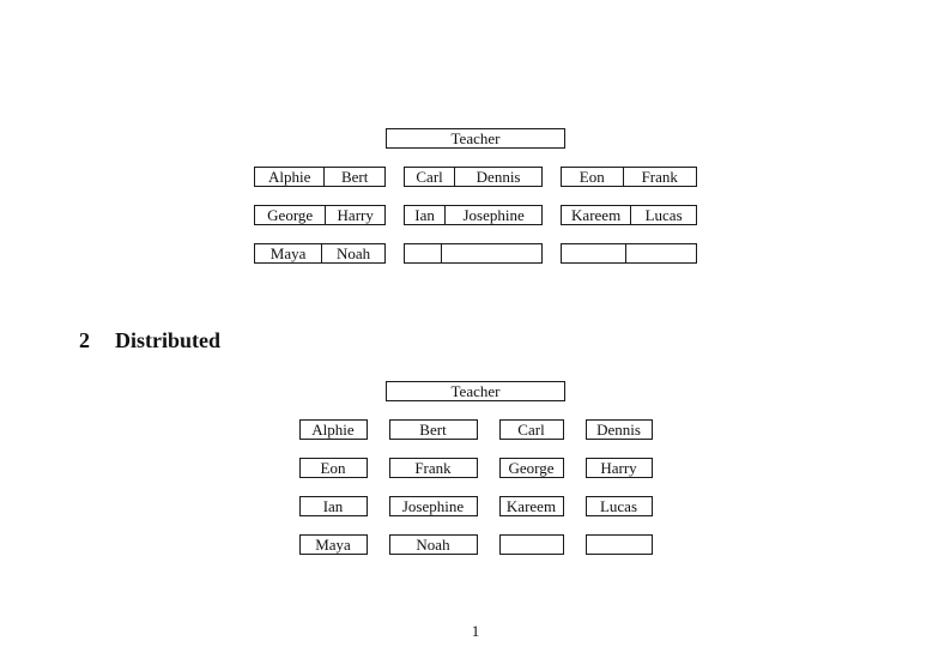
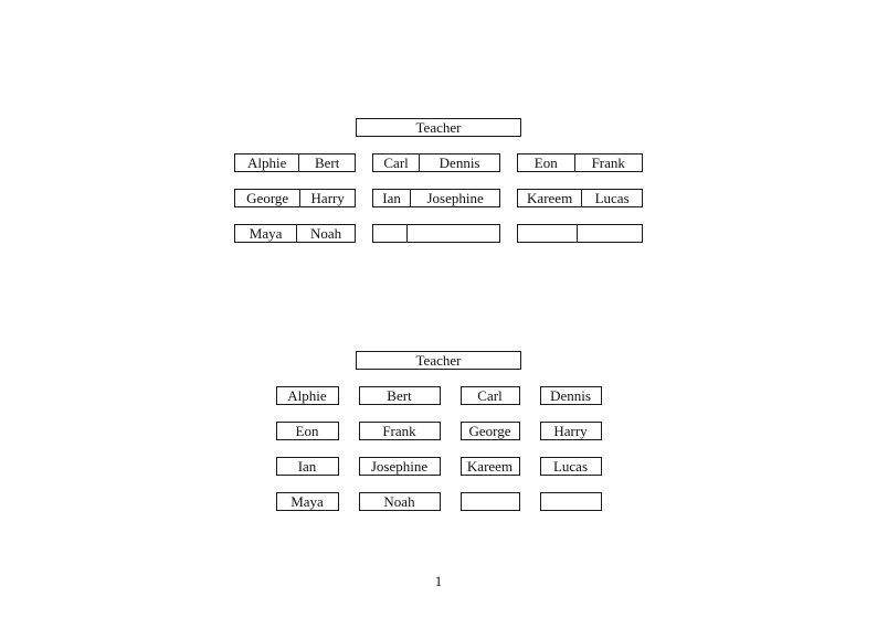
  Teacher
  Alphie
  Bert
  Carl
  Dennis
  Eon
  Frank
  George
  Harry
  Ian
  Josephine
  Kareem
  Lucas
  Maya
  Noah
- 2 Distributed
  Teacher
  Alphie
  Bert
  Carl
  Dennis
  Eon
  Frank
  George
  Harry
  Ian
  Josephine
  Kareem
  Lucas
  Maya
  Noah
  1
